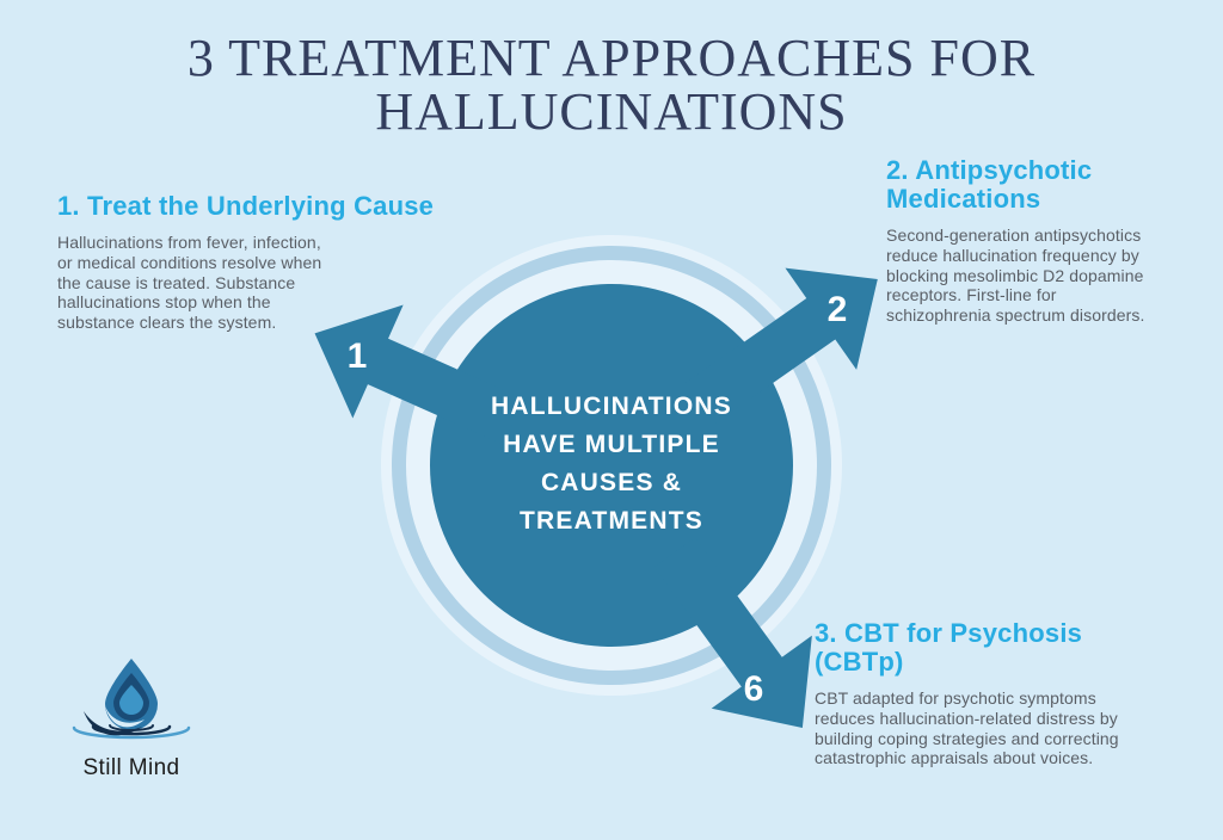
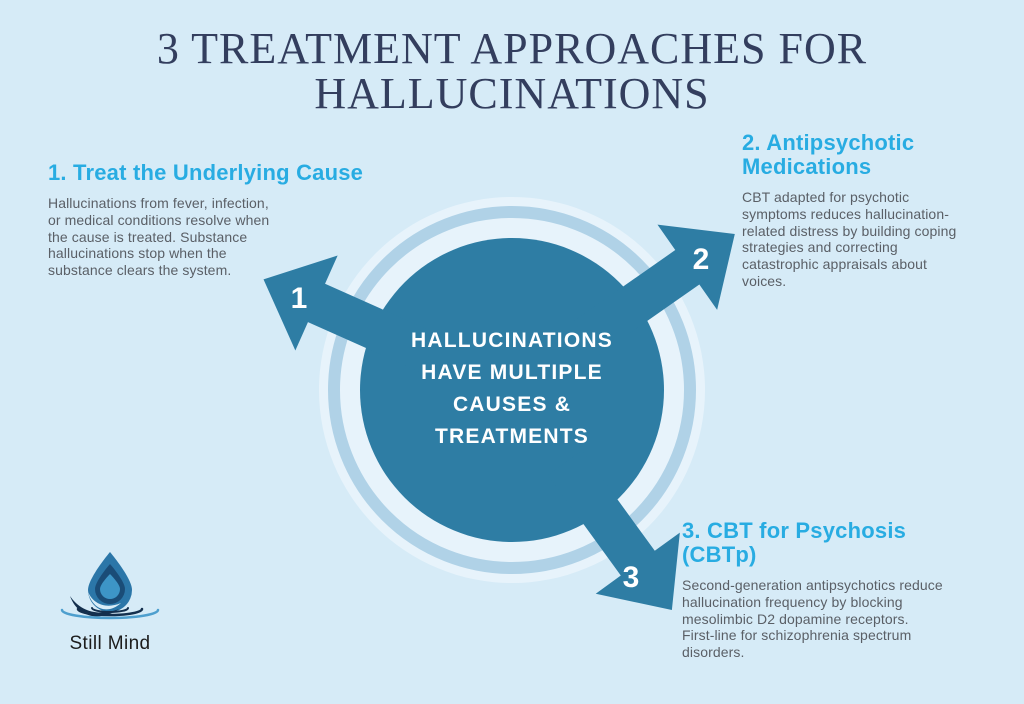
  1
  2
- 6
+ 3
  3 TREATMENT APPROACHES FOR
  HALLUCINATIONS
  HALLUCINATIONS
  HAVE MULTIPLE
  CAUSES &
  TREATMENTS
  1. Treat the Underlying Cause
  Hallucinations from fever, infection, or medical conditions resolve when the cause is treated. Substance hallucinations stop when the substance clears the system.
  2. Antipsychotic Medications
- Second-generation antipsychotics reduce hallucination frequency by blocking mesolimbic D2 dopamine receptors. First-line for schizophrenia spectrum disorders.
+ CBT adapted for psychotic symptoms reduces hallucination-related distress by building coping strategies and correcting catastrophic appraisals about voices.
  3. CBT for Psychosis (CBTp)
- CBT adapted for psychotic symptoms reduces hallucination-related distress by building coping strategies and correcting catastrophic appraisals about voices.
+ Second-generation antipsychotics reduce hallucination frequency by blocking mesolimbic D2 dopamine receptors. First-line for schizophrenia spectrum disorders.
  Still Mind
